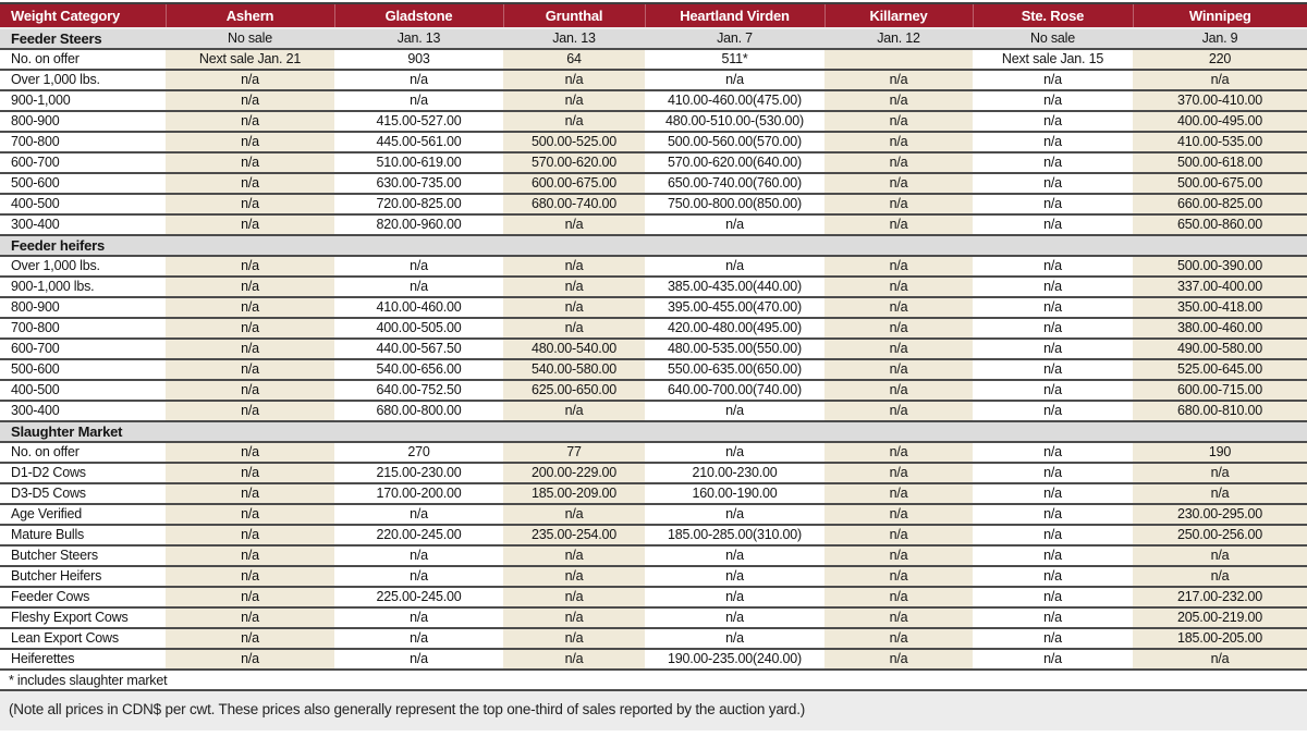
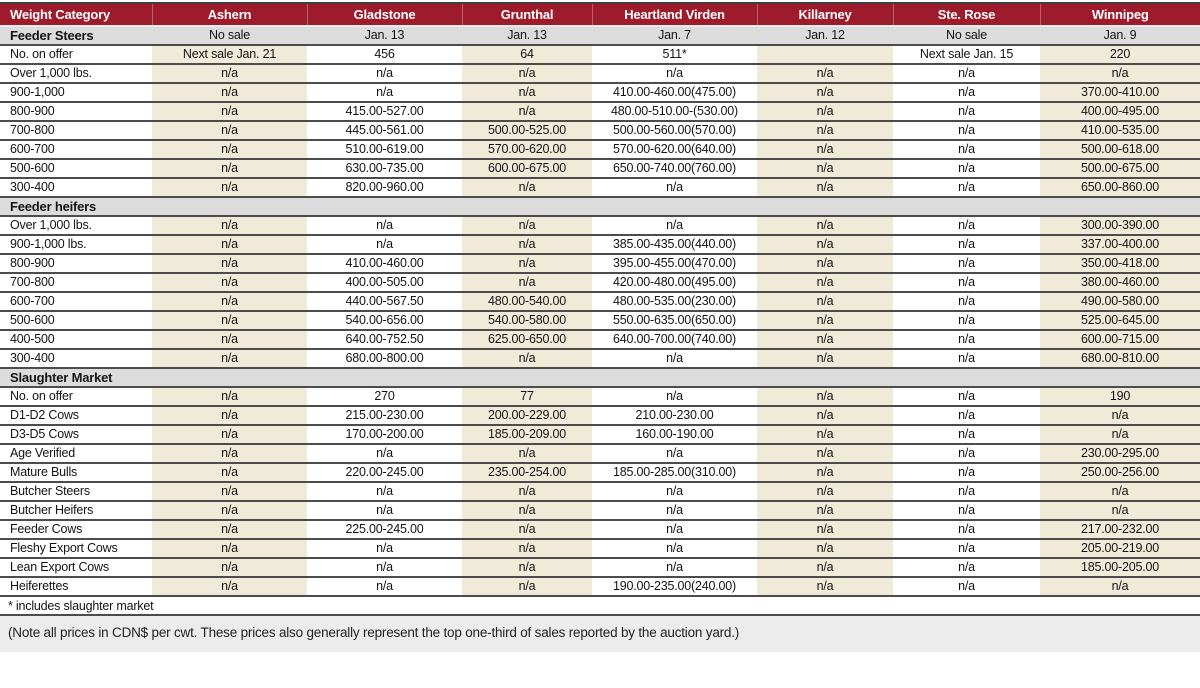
  Weight Category	Ashern	Gladstone	Grunthal	Heartland Virden	Killarney	Ste. Rose	Winnipeg
  Feeder Steers	No sale	Jan. 13	Jan. 13	Jan. 7	Jan. 12	No sale	Jan. 9
- No. on offer	Next sale Jan. 21	903	64	511*		Next sale Jan. 15	220
+ No. on offer	Next sale Jan. 21	456	64	511*		Next sale Jan. 15	220
  Over 1,000 lbs.	n/a	n/a	n/a	n/a	n/a	n/a	n/a
  900-1,000	n/a	n/a	n/a	410.00-460.00(475.00)	n/a	n/a	370.00-410.00
  800-900	n/a	415.00-527.00	n/a	480.00-510.00-(530.00)	n/a	n/a	400.00-495.00
  700-800	n/a	445.00-561.00	500.00-525.00	500.00-560.00(570.00)	n/a	n/a	410.00-535.00
  600-700	n/a	510.00-619.00	570.00-620.00	570.00-620.00(640.00)	n/a	n/a	500.00-618.00
  500-600	n/a	630.00-735.00	600.00-675.00	650.00-740.00(760.00)	n/a	n/a	500.00-675.00
- 400-500	n/a	720.00-825.00	680.00-740.00	750.00-800.00(850.00)	n/a	n/a	660.00-825.00
  300-400	n/a	820.00-960.00	n/a	n/a	n/a	n/a	650.00-860.00
  Feeder heifers
- Over 1,000 lbs.	n/a	n/a	n/a	n/a	n/a	n/a	500.00-390.00
+ Over 1,000 lbs.	n/a	n/a	n/a	n/a	n/a	n/a	300.00-390.00
  900-1,000 lbs.	n/a	n/a	n/a	385.00-435.00(440.00)	n/a	n/a	337.00-400.00
  800-900	n/a	410.00-460.00	n/a	395.00-455.00(470.00)	n/a	n/a	350.00-418.00
  700-800	n/a	400.00-505.00	n/a	420.00-480.00(495.00)	n/a	n/a	380.00-460.00
- 600-700	n/a	440.00-567.50	480.00-540.00	480.00-535.00(550.00)	n/a	n/a	490.00-580.00
+ 600-700	n/a	440.00-567.50	480.00-540.00	480.00-535.00(230.00)	n/a	n/a	490.00-580.00
  500-600	n/a	540.00-656.00	540.00-580.00	550.00-635.00(650.00)	n/a	n/a	525.00-645.00
  400-500	n/a	640.00-752.50	625.00-650.00	640.00-700.00(740.00)	n/a	n/a	600.00-715.00
  300-400	n/a	680.00-800.00	n/a	n/a	n/a	n/a	680.00-810.00
  Slaughter Market
  No. on offer	n/a	270	77	n/a	n/a	n/a	190
  D1-D2 Cows	n/a	215.00-230.00	200.00-229.00	210.00-230.00	n/a	n/a	n/a
  D3-D5 Cows	n/a	170.00-200.00	185.00-209.00	160.00-190.00	n/a	n/a	n/a
  Age Verified	n/a	n/a	n/a	n/a	n/a	n/a	230.00-295.00
  Mature Bulls	n/a	220.00-245.00	235.00-254.00	185.00-285.00(310.00)	n/a	n/a	250.00-256.00
  Butcher Steers	n/a	n/a	n/a	n/a	n/a	n/a	n/a
  Butcher Heifers	n/a	n/a	n/a	n/a	n/a	n/a	n/a
  Feeder Cows	n/a	225.00-245.00	n/a	n/a	n/a	n/a	217.00-232.00
  Fleshy Export Cows	n/a	n/a	n/a	n/a	n/a	n/a	205.00-219.00
  Lean Export Cows	n/a	n/a	n/a	n/a	n/a	n/a	185.00-205.00
  Heiferettes	n/a	n/a	n/a	190.00-235.00(240.00)	n/a	n/a	n/a
  * includes slaughter market
  (Note all prices in CDN$ per cwt. These prices also generally represent the top one-third of sales reported by the auction yard.)
